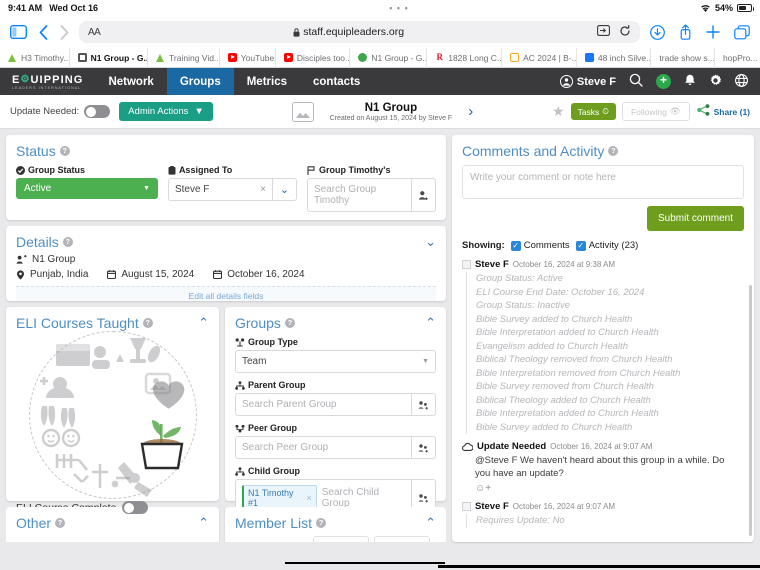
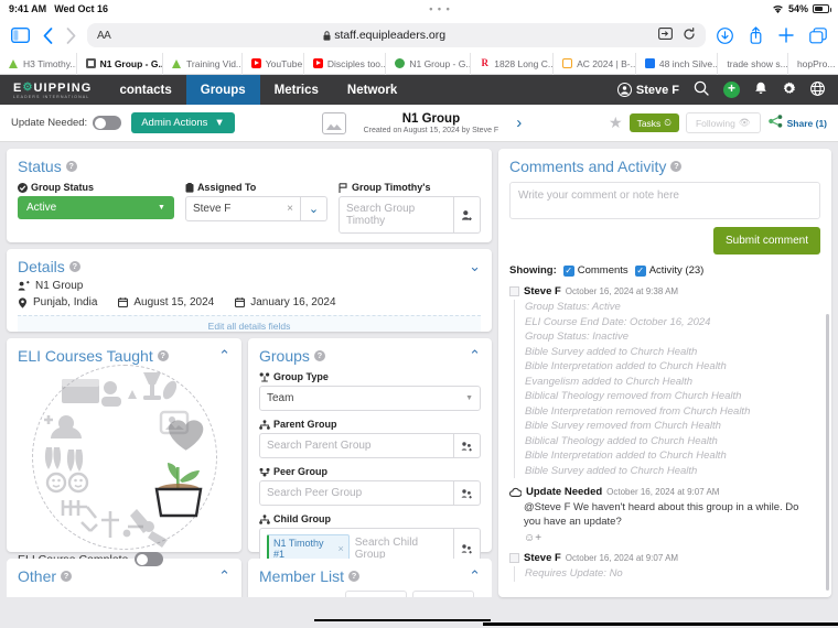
  9:41 AM
  Wed Oct 16
  • • •
  54%
  AA
  staff.equipleaders.org
  H3 Timothy..
  N1 Group - G..
  Training Vid..
  YouTube
  Disciples too..
  N1 Group - G..
  R
  1828 Long C..
  AC 2024 | B-..
  48 inch Silve..
  trade show s...
  hopPro...
  E
  ⚙
  UIPPING
- Network
+ contacts
  Groups
  Metrics
- contacts
+ Network
  Steve F
  +
  Update Needed:
  Admin Actions
  ▼
  N1 Group
  ›
  ★
  Tasks
  ⏲
  Following
  👁
  Share (1)
  Status
  ?
  Group Status
  Active
  Assigned To
  Steve F
  ×
  ⌄
  Group Timothy's
  Search Group Timothy
  Details
  ?
  ⌄
  N1 Group
  Punjab, India
  August 15, 2024
- October 16, 2024
+ January 16, 2024
  Edit all details fields
  ELI Courses Taught
  ?
  ⌃
  Groups
  ?
  ⌃
  Group Type
  Team
  Parent Group
  Search Parent Group
  Peer Group
  Search Peer Group
  Child Group
  N1 Timothy #1
  ×
  Search Child Group
  Other
  ?
  ⌃
  Member List
  ?
  ⌃
  Comments and Activity
  ?
  Write your comment or note here
  Submit comment
  Showing:
  ✓
  Comments
  ✓
  Activity (23)
  Steve F
  October 16, 2024 at 9:38 AM
  Group Status: Active
  ELI Course End Date: October 16, 2024
  Group Status: Inactive
  Bible Survey added to Church Health
  Bible Interpretation added to Church Health
  Evangelism added to Church Health
  Biblical Theology removed from Church Health
  Bible Interpretation removed from Church Health
  Bible Survey removed from Church Health
  Biblical Theology added to Church Health
  Bible Interpretation added to Church Health
  Bible Survey added to Church Health
  Update Needed
  October 16, 2024 at 9:07 AM
  @Steve F We haven't heard about this group in a while. Do you have an update?
  ☺+
  Steve F
  October 16, 2024 at 9:07 AM
  Requires Update: No
